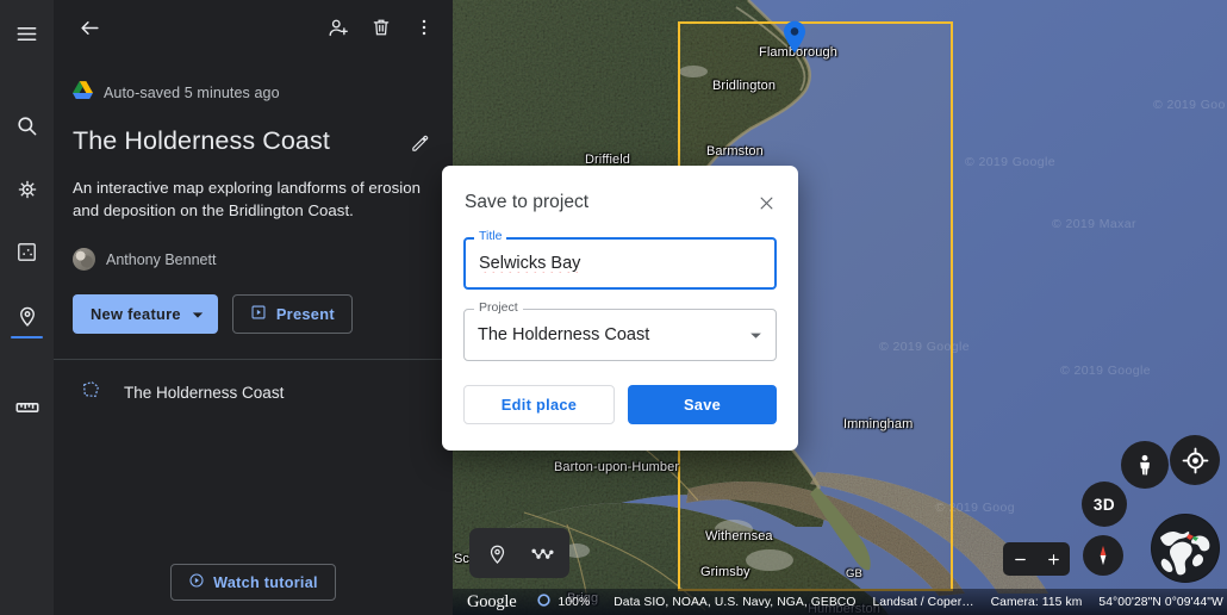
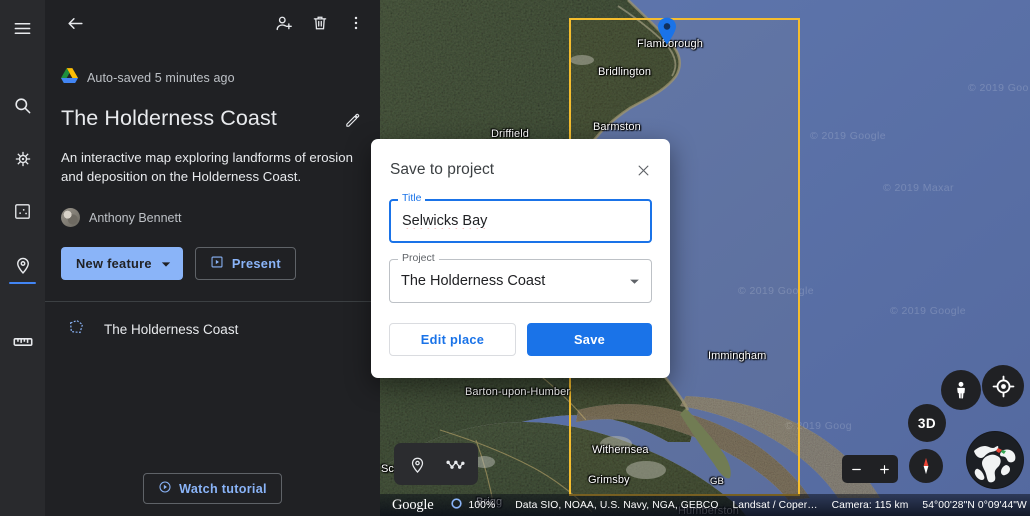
  Auto-saved 5 minutes ago
  The Holderness Coast
- An interactive map exploring landforms of erosion and deposition on the Bridlington Coast.
+ An interactive map exploring landforms of erosion and deposition on the Holderness Coast.
  Anthony Bennett
  New feature
  Present
  The Holderness Coast
  Watch tutorial
  © 2019 Goo
  © 2019 Google
  © 2019 Maxar
  © 2019 Google
  © 2019 Google
  © 2019 Goog
  Flamborough
  Bridlington
  Driffield
  Barmston
  Immingham
  Barton-upon-Humber
  Withernsea
  Grimsby
  GB
  3D
  Google
  100%
  Data SIO, NOAA, U.S. Navy, NGA, GEBCO
  Landsat / Coper…
  Camera: 115 km
  54°00'28"N 0°09'44"W
  Save to project
  Title
  Selwicks Bay
  Project
  The Holderness Coast
  Edit place
  Save
